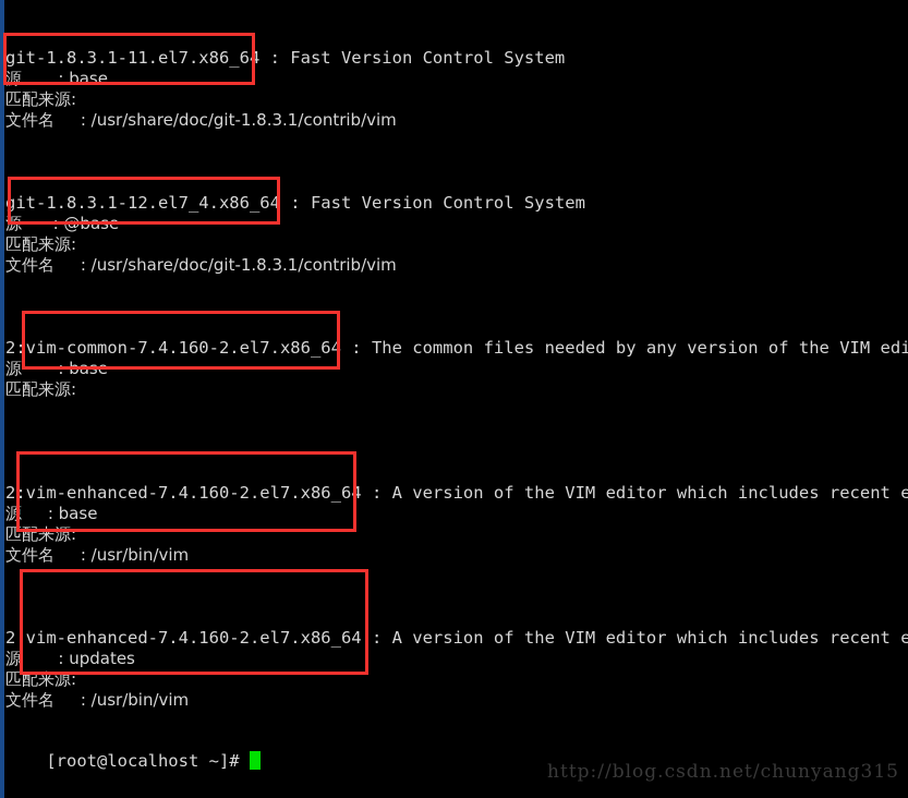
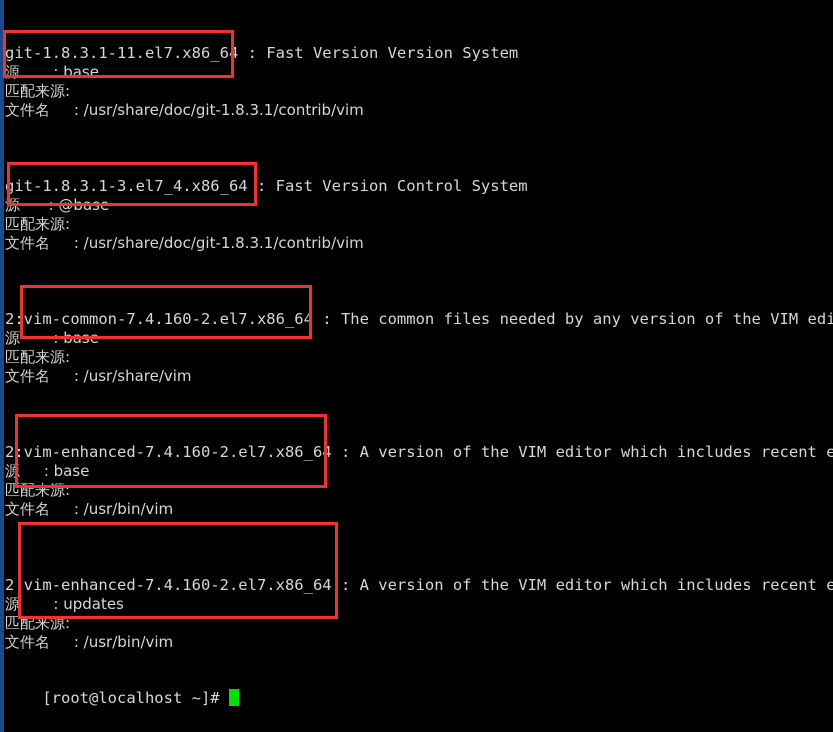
- git-1.8.3.1-11.el7.x86_64 : Fast Version Control System
+ git-1.8.3.1-11.el7.x86_64 : Fast Version Version System
  源 : base
  匹配来源:
  文件名 : /usr/share/doc/git-1.8.3.1/contrib/vim
- git-1.8.3.1-12.el7_4.x86_64 : Fast Version Control System
+ git-1.8.3.1-3.el7_4.x86_64 : Fast Version Control System
  源 : @base
  匹配来源:
  文件名 : /usr/share/doc/git-1.8.3.1/contrib/vim
  2:vim-common-7.4.160-2.el7.x86_64 : The common files needed by any version of the VIM edi
  源 : base
  匹配来源:
+ 文件名 : /usr/share/vim
  2:vim-enhanced-7.4.160-2.el7.x86_64 : A version of the VIM editor which includes recent e
  源 : base
  匹配来源:
  文件名 : /usr/bin/vim
  2 vim-enhanced-7.4.160-2.el7.x86_64 : A version of the VIM editor which includes recent e
  源 : updates
  匹配来源:
  文件名 : /usr/bin/vim
  [root@localhost ~]#
- http://blog.csdn.net/chunyang315
